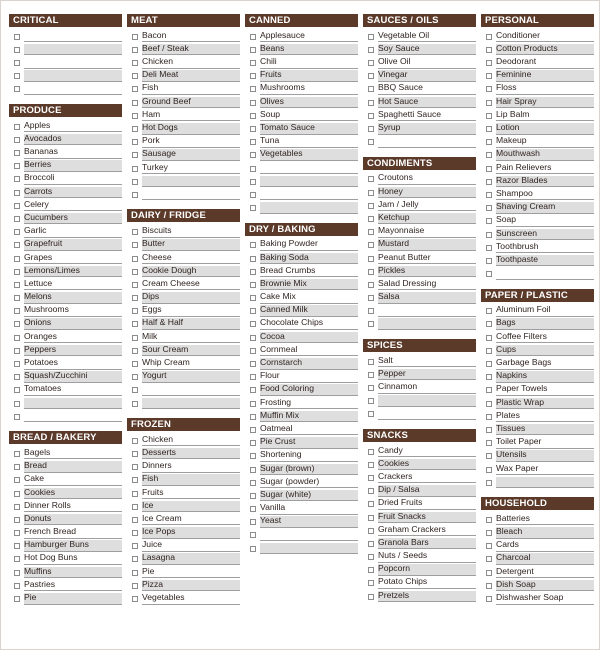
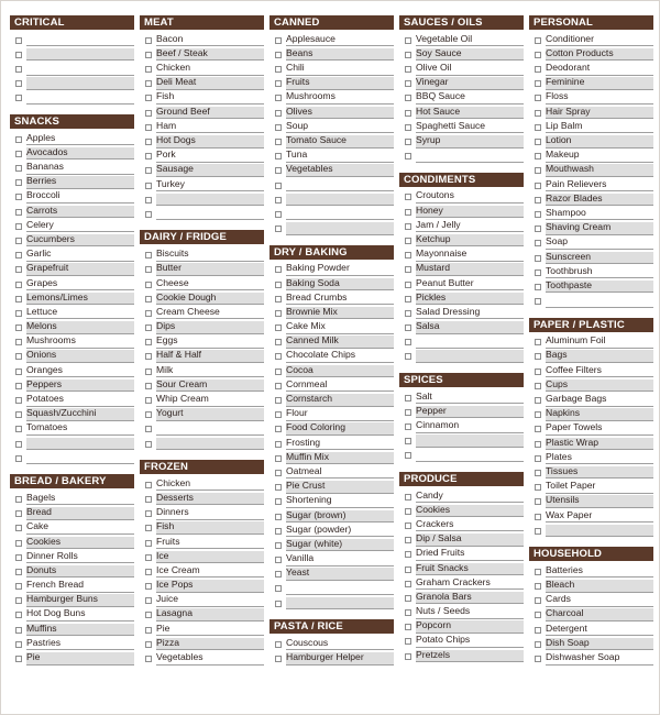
  CRITICAL
- PRODUCE
+ SNACKS
  Apples
  Avocados
  Bananas
  Berries
  Broccoli
  Carrots
  Celery
  Cucumbers
  Garlic
  Grapefruit
  Grapes
  Lemons/Limes
  Lettuce
  Melons
  Mushrooms
  Onions
  Oranges
  Peppers
  Potatoes
  Squash/Zucchini
  Tomatoes
  BREAD / BAKERY
  Bagels
  Bread
  Cake
  Cookies
  Dinner Rolls
  Donuts
  French Bread
  Hamburger Buns
  Hot Dog Buns
  Muffins
  Pastries
  Pie
  MEAT
  Bacon
  Beef / Steak
  Chicken
  Deli Meat
  Fish
  Ground Beef
  Ham
  Hot Dogs
  Pork
  Sausage
  Turkey
  DAIRY / FRIDGE
  Biscuits
  Butter
  Cheese
  Cookie Dough
  Cream Cheese
  Dips
  Eggs
  Half & Half
  Milk
  Sour Cream
  Whip Cream
  Yogurt
  FROZEN
  Chicken
  Desserts
  Dinners
  Fish
  Fruits
  Ice
  Ice Cream
  Ice Pops
  Juice
  Lasagna
  Pie
  Pizza
  Vegetables
  CANNED
  Applesauce
  Beans
  Chili
  Fruits
  Mushrooms
  Olives
  Soup
  Tomato Sauce
  Tuna
  Vegetables
  DRY / BAKING
  Baking Powder
  Baking Soda
  Bread Crumbs
  Brownie Mix
  Cake Mix
  Canned Milk
  Chocolate Chips
  Cocoa
  Cornmeal
  Cornstarch
  Flour
  Food Coloring
  Frosting
  Muffin Mix
  Oatmeal
  Pie Crust
  Shortening
  Sugar (brown)
  Sugar (powder)
  Sugar (white)
  Vanilla
  Yeast
+ PASTA / RICE
+ Couscous
+ Hamburger Helper
  SAUCES / OILS
  Vegetable Oil
  Soy Sauce
  Olive Oil
  Vinegar
  BBQ Sauce
  Hot Sauce
  Spaghetti Sauce
  Syrup
  CONDIMENTS
  Croutons
  Honey
  Jam / Jelly
  Ketchup
  Mayonnaise
  Mustard
  Peanut Butter
  Pickles
  Salad Dressing
  Salsa
  SPICES
  Salt
  Pepper
  Cinnamon
- SNACKS
+ PRODUCE
  Candy
  Cookies
  Crackers
  Dip / Salsa
  Dried Fruits
  Fruit Snacks
  Graham Crackers
  Granola Bars
  Nuts / Seeds
  Popcorn
  Potato Chips
  Pretzels
  PERSONAL
  Conditioner
  Cotton Products
  Deodorant
  Feminine
  Floss
  Hair Spray
  Lip Balm
  Lotion
  Makeup
  Mouthwash
  Pain Relievers
  Razor Blades
  Shampoo
  Shaving Cream
  Soap
  Sunscreen
  Toothbrush
  Toothpaste
  PAPER / PLASTIC
  Aluminum Foil
  Bags
  Coffee Filters
  Cups
  Garbage Bags
  Napkins
  Paper Towels
  Plastic Wrap
  Plates
  Tissues
  Toilet Paper
  Utensils
  Wax Paper
  HOUSEHOLD
  Batteries
  Bleach
  Cards
  Charcoal
  Detergent
  Dish Soap
  Dishwasher Soap
